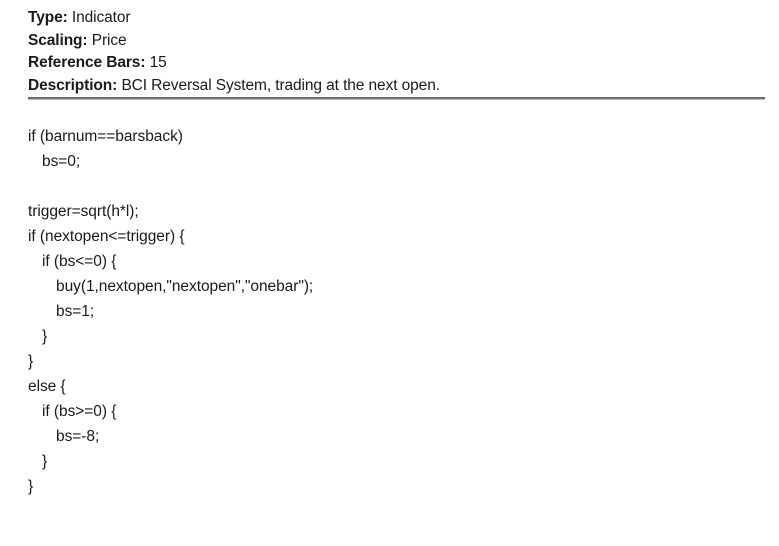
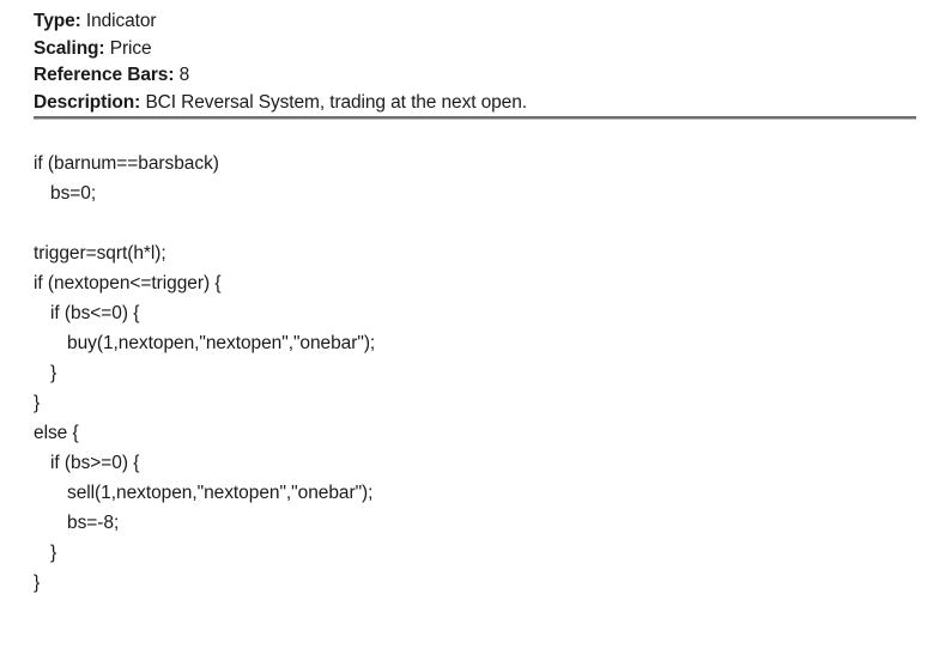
  Type: Indicator
  Scaling: Price
- Reference Bars: 15
+ Reference Bars: 8
  Description: BCI Reversal System, trading at the next open.
  if (barnum==barsback)
  bs=0;
  trigger=sqrt(h*l);
  if (nextopen<=trigger) {
  if (bs<=0) {
  buy(1,nextopen,"nextopen","onebar");
- bs=1;
  }
  }
  else {
  if (bs>=0) {
+ sell(1,nextopen,"nextopen","onebar");
  bs=-8;
  }
  }
